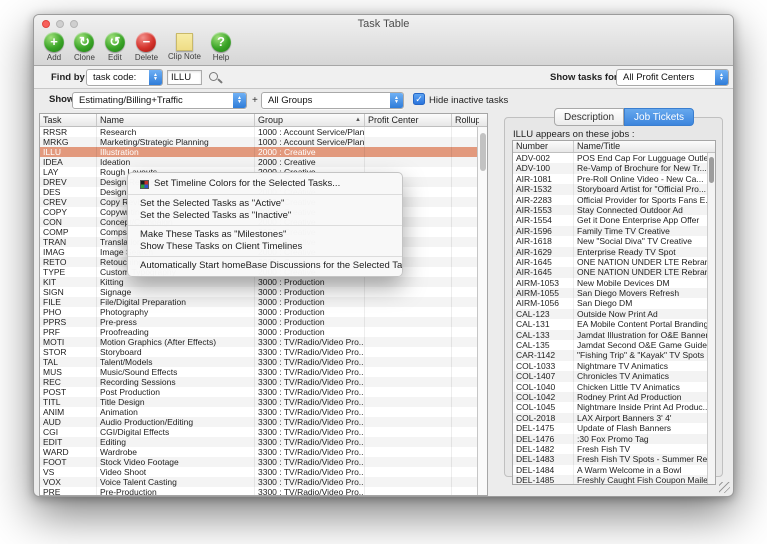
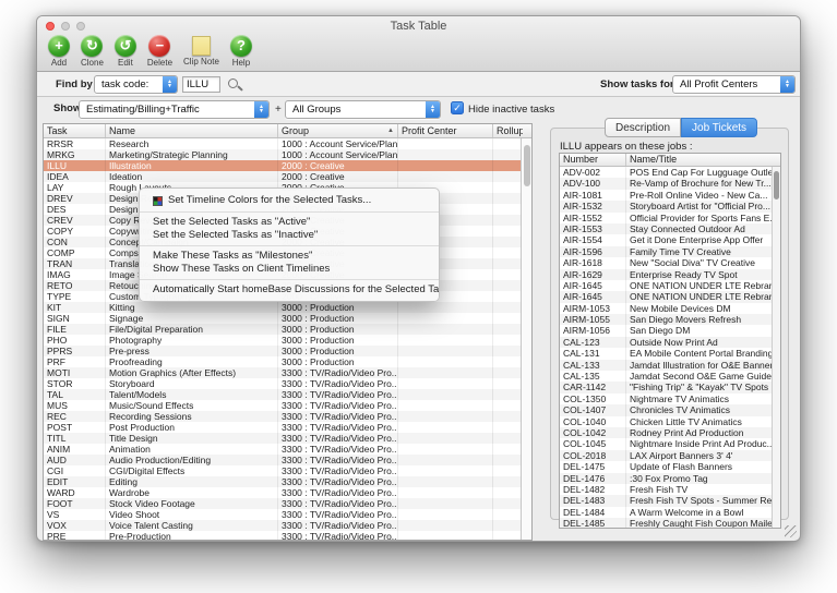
  Task Table
  +
  Add
  ↻
  Clone
  ↺
  Edit
  −
  Delete
  Clip Note
  ?
  Help
  Find by
  task code:
  ILLU
  Show tasks fo
  All Profit Centers
  Show
  Estimating/Billing+Traffic
  +
  All Groups
  ✓
  Hide inactive tasks
  Task
  Name
  Group
  Profit Center
  Rollup
  RRSR
  Research
  1000 : Account Service/Plan
  MRKG
  Marketing/Strategic Planning
  1000 : Account Service/Plan
  ILLU
  Illustration
  2000 : Creative
  IDEA
  Ideation
  2000 : Creative
  LAY
  DREV
  DES
  Design
  CREV
  COPY
  CON
  COMP
  Comps
  TRAN
  IMAG
  RETO
  TYPE
  KIT
  Kitting
  3000 : Production
  SIGN
  Signage
  3000 : Production
  FILE
  File/Digital Preparation
  3000 : Production
  PHO
  Photography
  3000 : Production
  PPRS
  Pre-press
  3000 : Production
  PRF
  Proofreading
  3000 : Production
  MOTI
  Motion Graphics (After Effects)
  3300 : TV/Radio/Video Pro...
  STOR
  Storyboard
  3300 : TV/Radio/Video Pro...
  TAL
  Talent/Models
  3300 : TV/Radio/Video Pro...
  MUS
  Music/Sound Effects
  3300 : TV/Radio/Video Pro...
  REC
  Recording Sessions
  3300 : TV/Radio/Video Pro...
  POST
  Post Production
  3300 : TV/Radio/Video Pro...
  TITL
  Title Design
  3300 : TV/Radio/Video Pro...
  ANIM
  Animation
  3300 : TV/Radio/Video Pro...
  AUD
  Audio Production/Editing
  3300 : TV/Radio/Video Pro...
  CGI
  CGI/Digital Effects
  3300 : TV/Radio/Video Pro...
  EDIT
  Editing
  3300 : TV/Radio/Video Pro...
  WARD
  Wardrobe
  3300 : TV/Radio/Video Pro...
  FOOT
  Stock Video Footage
  3300 : TV/Radio/Video Pro...
  VS
  Video Shoot
  3300 : TV/Radio/Video Pro...
  VOX
  Voice Talent Casting
  3300 : TV/Radio/Video Pro...
  PRE
  Pre-Production
  3300 : TV/Radio/Video Pro...
  Set Timeline Colors for the Selected Tasks...
  Set the Selected Tasks as "Active"
  Set the Selected Tasks as "Inactive"
  Make These Tasks as "Milestones"
  Show These Tasks on Client Timelines
  Automatically Start homeBase Discussions for the Selected Ta
  Description
  Job Tickets
  ILLU appears on these jobs :
  Number
  Name/Title
  ADV-002
  POS End Cap For Lugguage Outle
  ADV-100
  Re-Vamp of Brochure for New Tr...
  AIR-1081
  Pre-Roll Online Video - New Ca...
  AIR-1532
  Storyboard Artist for "Official Pro...
- AIR-2283
+ AIR-1552
  Official Provider for Sports Fans E
  AIR-1553
  Stay Connected Outdoor Ad
  AIR-1554
  Get it Done Enterprise App Offer
  AIR-1596
  Family Time TV Creative
  AIR-1618
  New "Social Diva" TV Creative
  AIR-1629
  Enterprise Ready TV Spot
  AIR-1645
  ONE NATION UNDER LTE Rebra
  AIR-1645
  ONE NATION UNDER LTE Rebra
  AIRM-1053
  New Mobile Devices DM
  AIRM-1055
  San Diego Movers Refresh
  AIRM-1056
  San Diego DM
  CAL-123
  Outside Now Print Ad
  CAL-131
  EA Mobile Content Portal Branding
  CAL-133
  Jamdat Illustration for O&E Banne
  CAL-135
  Jamdat Second O&E Game Guide
  CAR-1142
  "Fishing Trip" & "Kayak" TV Spots
- COL-1033
+ COL-1350
  Nightmare TV Animatics
  COL-1407
  Chronicles TV Animatics
  COL-1040
  Chicken Little TV Animatics
  COL-1042
  Rodney Print Ad Production
  COL-1045
  Nightmare Inside Print Ad Produc.
  COL-2018
  LAX Airport Banners 3' 4'
  DEL-1475
  Update of Flash Banners
  DEL-1476
  :30 Fox Promo Tag
  DEL-1482
  Fresh Fish TV
  DEL-1483
  Fresh Fish TV Spots - Summer Re
  DEL-1484
  A Warm Welcome in a Bowl
  DEL-1485
  Freshly Caught Fish Coupon Maile
